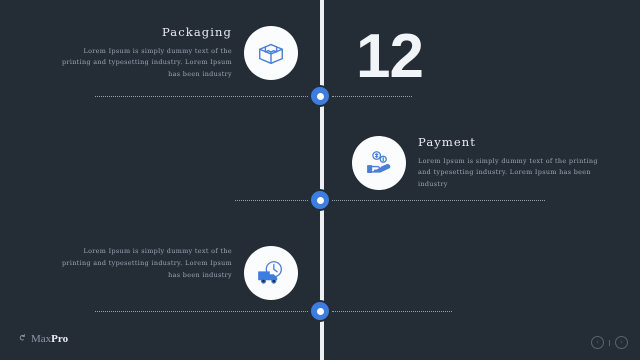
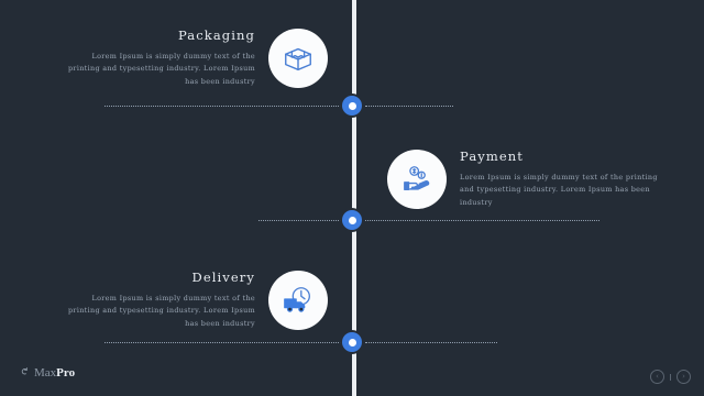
  Packaging
  Lorem Ipsum is simply dummy text of the printing and typesetting industry. Lorem Ipsum has been industry
- 12
  Payment
  Lorem Ipsum is simply dummy text of the printing and typesetting industry. Lorem Ipsum has been industry
+ Delivery
  Lorem Ipsum is simply dummy text of the printing and typesetting industry. Lorem Ipsum has been industry
  MaxPro
  ‹
  ›
